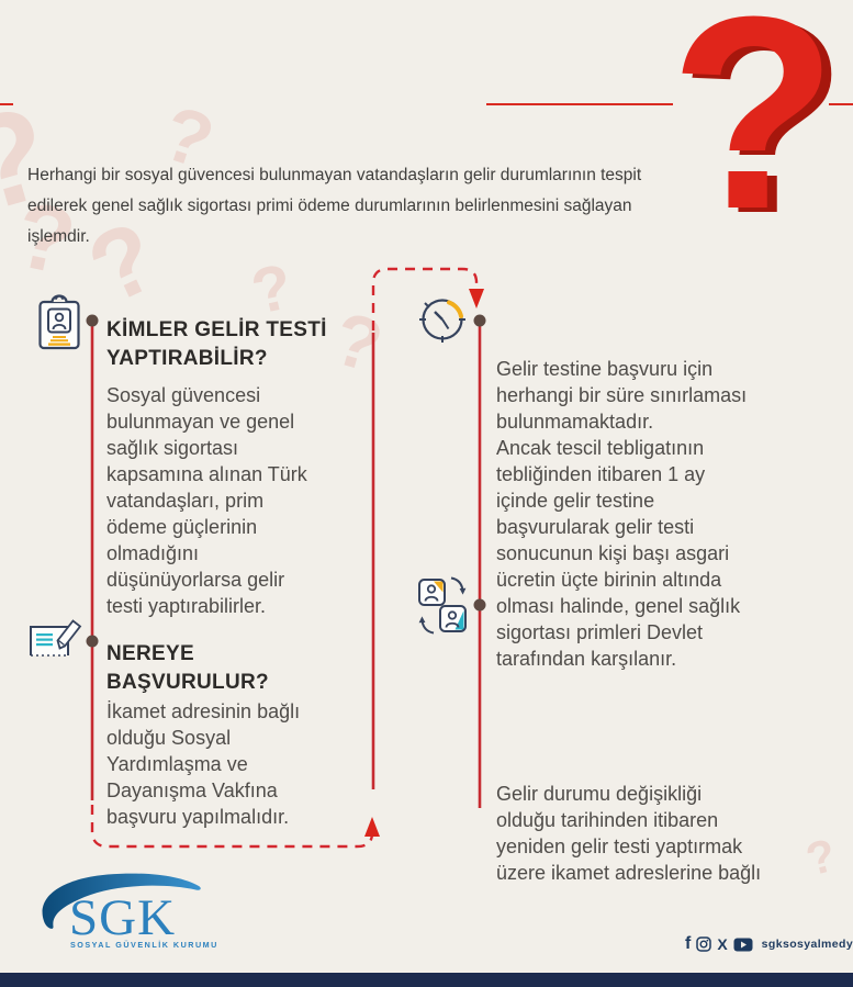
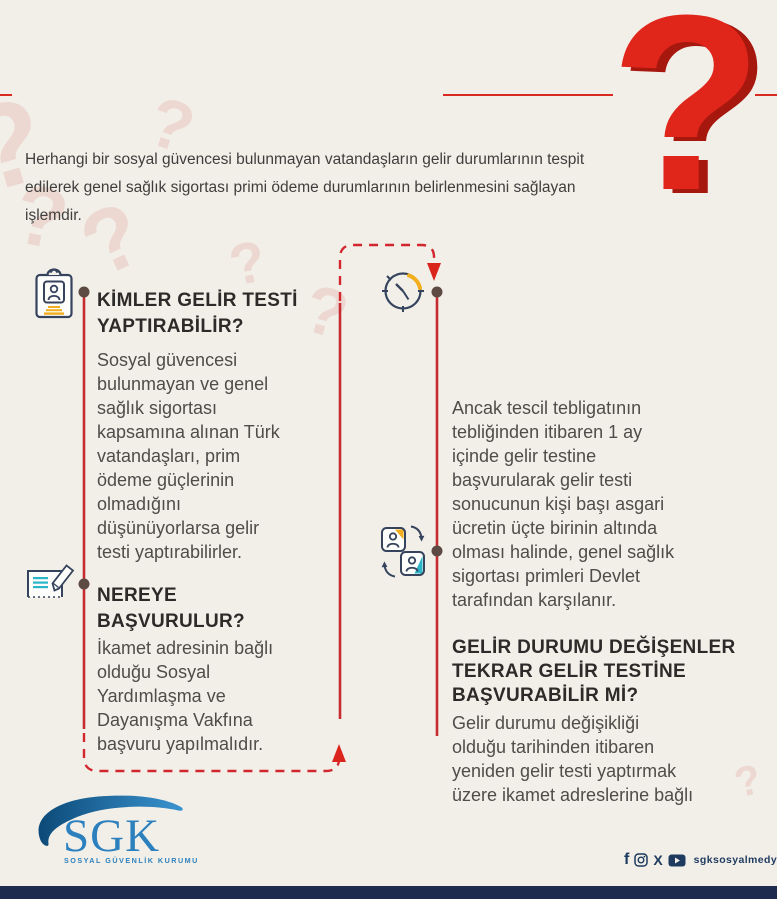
  Herhangi bir sosyal güvencesi bulunmayan vatandaşların gelir durumlarının tespit
  edilerek genel sağlık sigortası primi ödeme durumlarının belirlenmesini sağlayan işlemdir.
  ?
  KİMLER GELİR TESTİ
  YAPTIRABİLİR?
  Sosyal güvencesi
  bulunmayan ve genel
  sağlık sigortası
  kapsamına alınan Türk
  vatandaşları, prim
  ödeme güçlerinin
  olmadığını
  düşünüyorlarsa gelir
  testi yaptırabilirler.
  NEREYE
  BAŞVURULUR?
  İkamet adresinin bağlı
  olduğu Sosyal
  Yardımlaşma ve
  Dayanışma Vakfına
  başvuru yapılmalıdır.
- Gelir testine başvuru için
- herhangi bir süre sınırlaması
- bulunmamaktadır.
  Ancak tescil tebligatının
  tebliğinden itibaren 1 ay
  içinde gelir testine
  başvurularak gelir testi
  sonucunun kişi başı asgari
  ücretin üçte birinin altında
  olması halinde, genel sağlık
  sigortası primleri Devlet
  tarafından karşılanır.
+ GELİR DURUMU DEĞİŞENLER
+ TEKRAR GELİR TESTİNE
+ BAŞVURABİLİR Mİ?
  Gelir durumu değişikliği
  olduğu tarihinden itibaren
  yeniden gelir testi yaptırmak
  üzere ikamet adreslerine bağlı
  SGK
  SOSYAL GÜVENLİK KURUMU
  f
  X
  sgksosyalmedy
